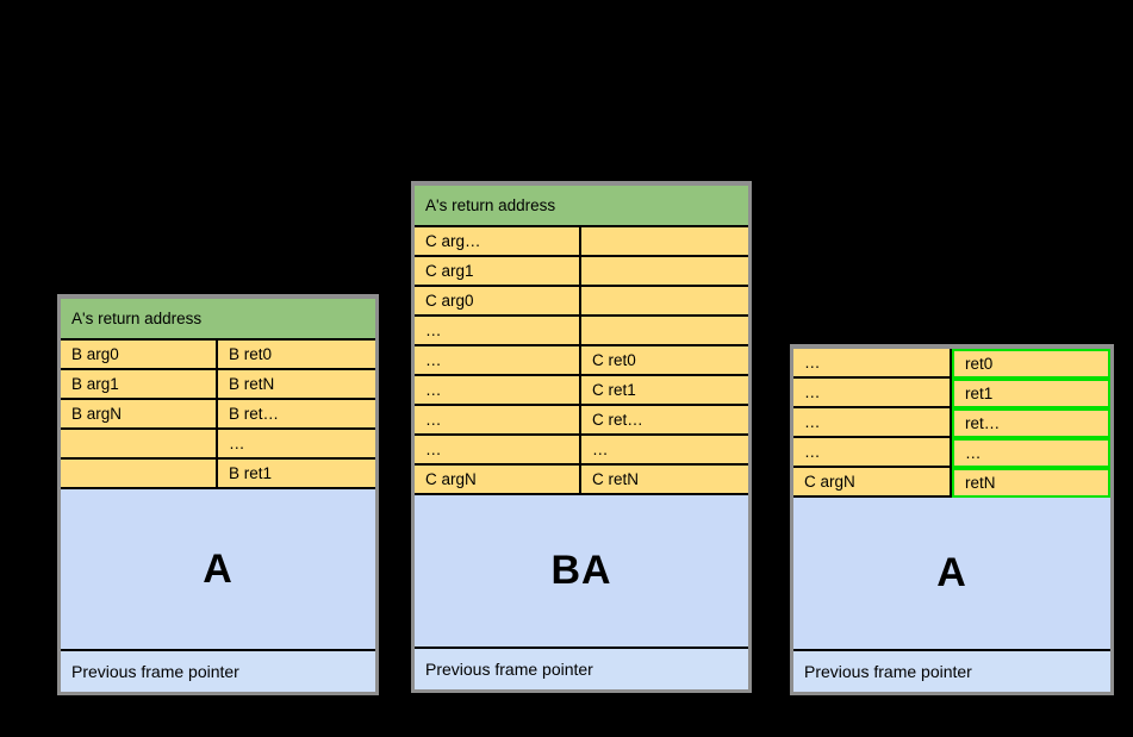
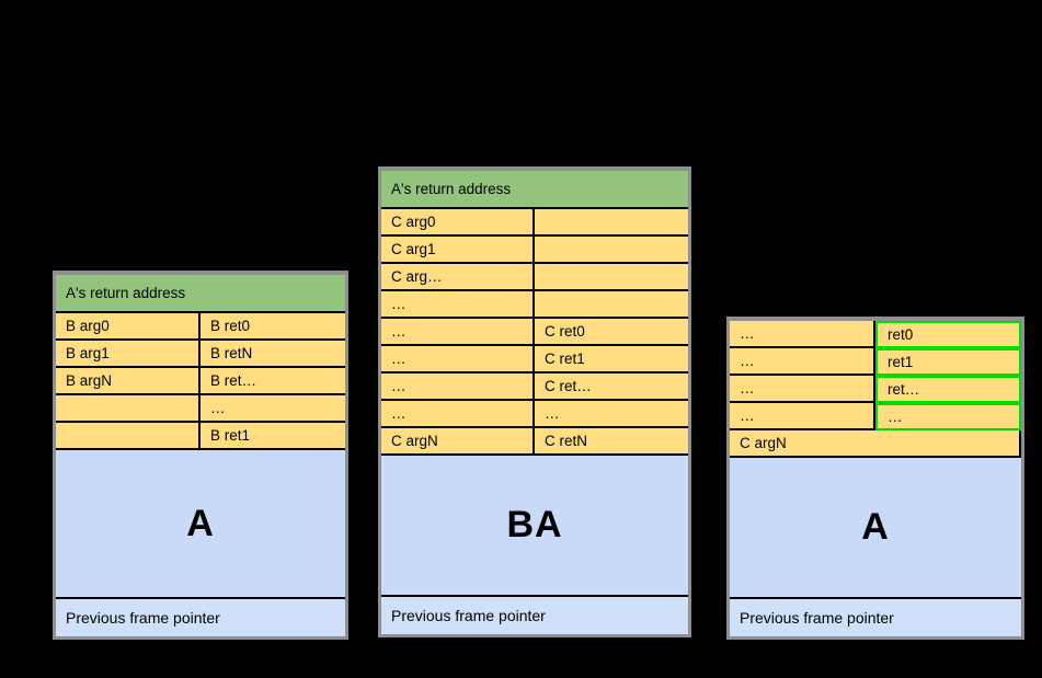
  A's return address
  B arg0
  B ret0
  B arg1
  B retN
  B argN
  B ret…
  …
  B ret1
  A
  Previous frame pointer
  A's return address
- C arg…
+ C arg0
  C arg1
- C arg0
+ C arg…
  …
  …
  C ret0
  …
  C ret1
  …
  C ret…
  …
  …
  C argN
  C retN
  BA
  Previous frame pointer
  …
  ret0
  …
  ret1
  …
  ret…
  …
  …
  C argN
- retN
  A
  Previous frame pointer
